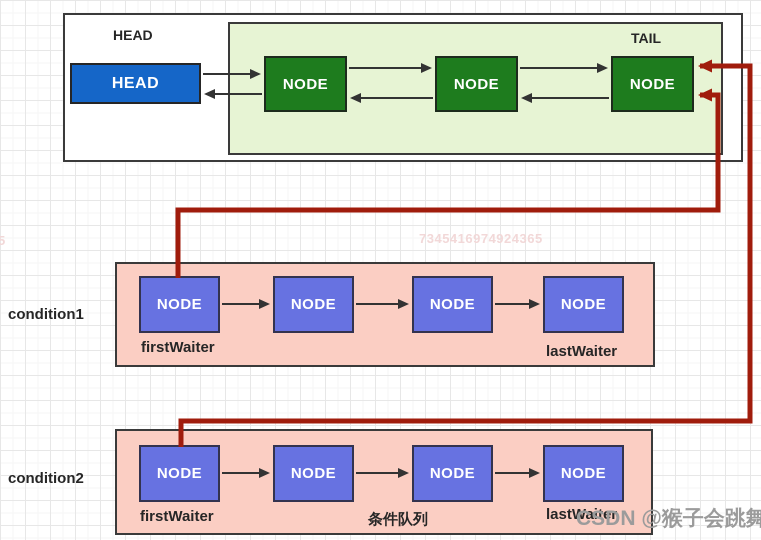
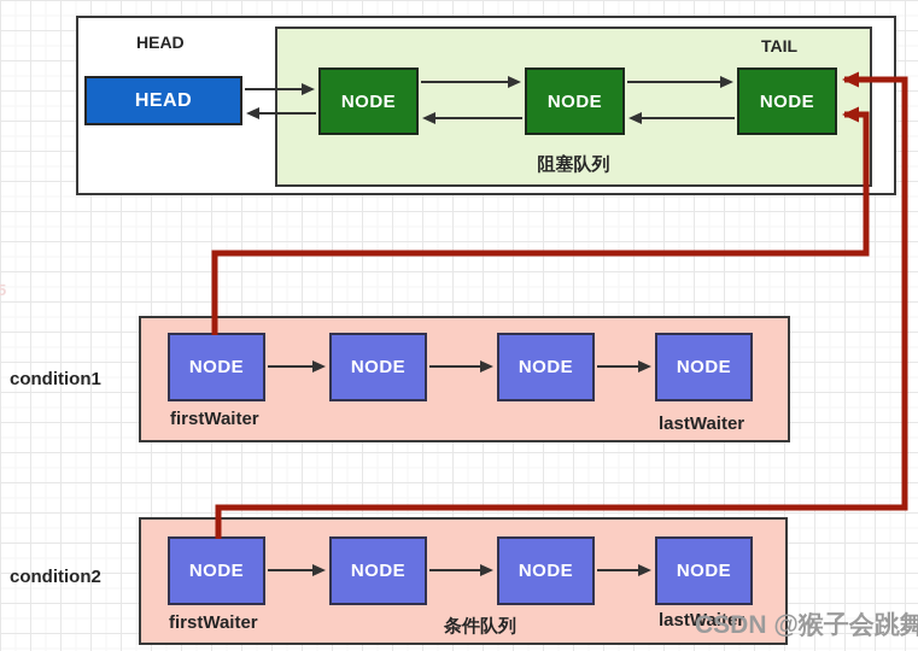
  HEAD
  TAIL
+ 阻塞队列
  HEAD
  NODE
  NODE
  NODE
  condition1
  NODE
  NODE
  NODE
  NODE
  firstWaiter
  lastWaiter
  condition2
  NODE
  NODE
  NODE
  NODE
  firstWaiter
  条件队列
  lastWaiter
- 7345416974924365
  5
  CSDN @猴子会跳舞
